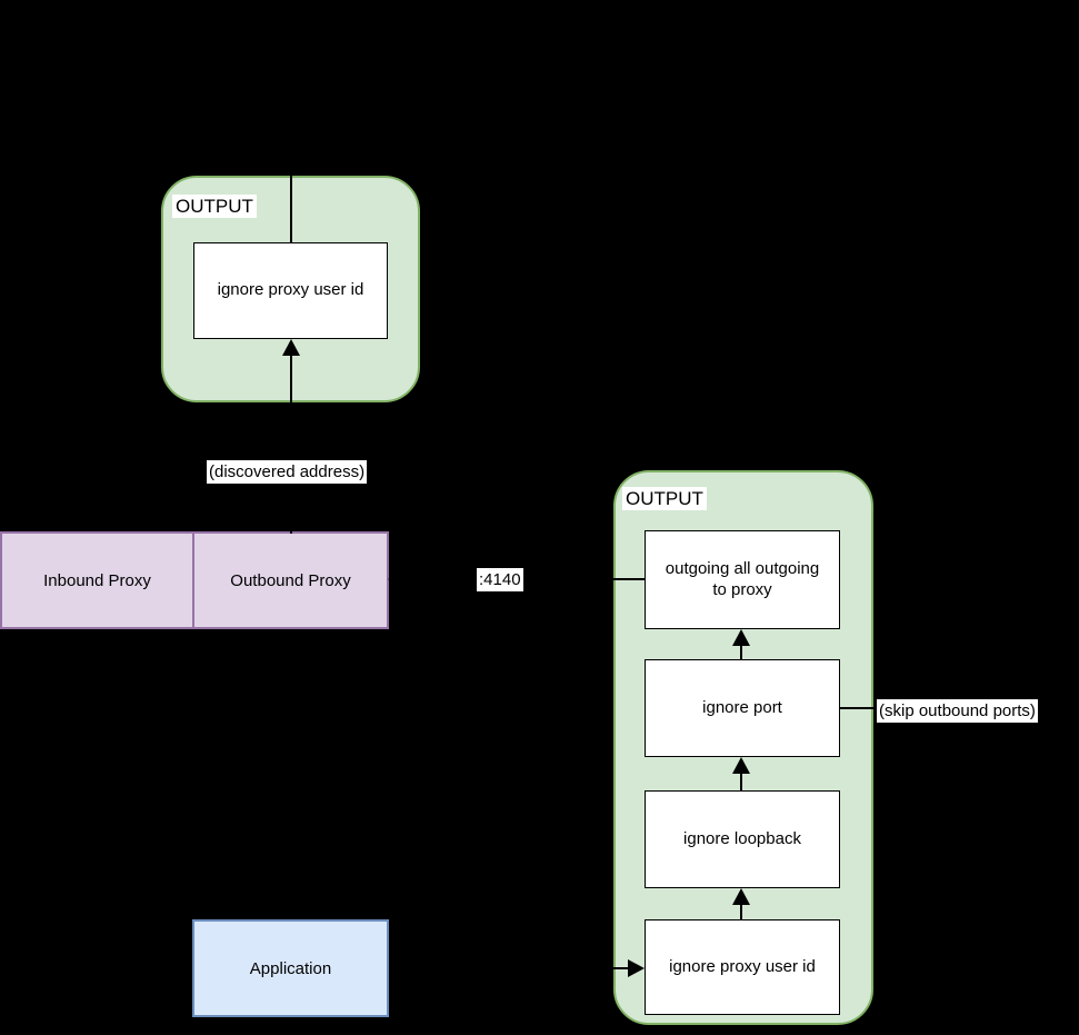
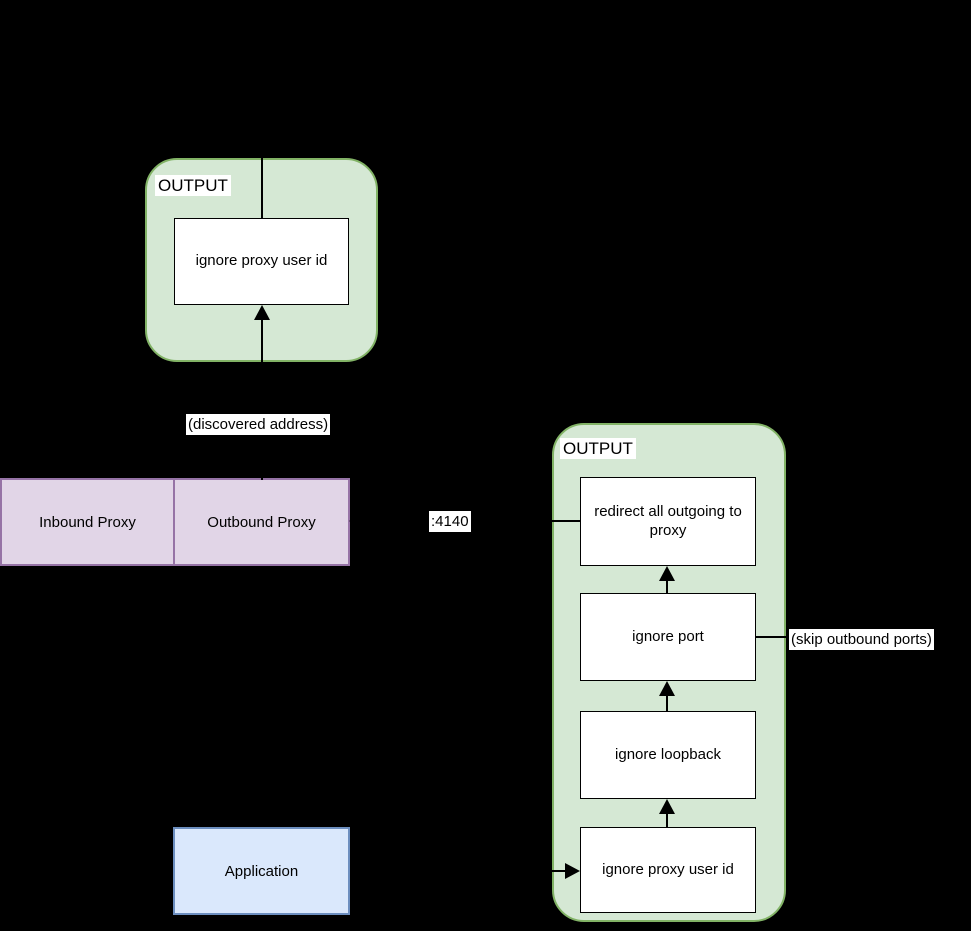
  OUTPUT
  ignore proxy user id
  (discovered address)
  Inbound Proxy
  Outbound Proxy
  :4140
  Application
  OUTPUT
- outgoing all outgoing to proxy
+ redirect all outgoing to proxy
  ignore port
  (skip outbound ports)
  ignore loopback
  ignore proxy user id
